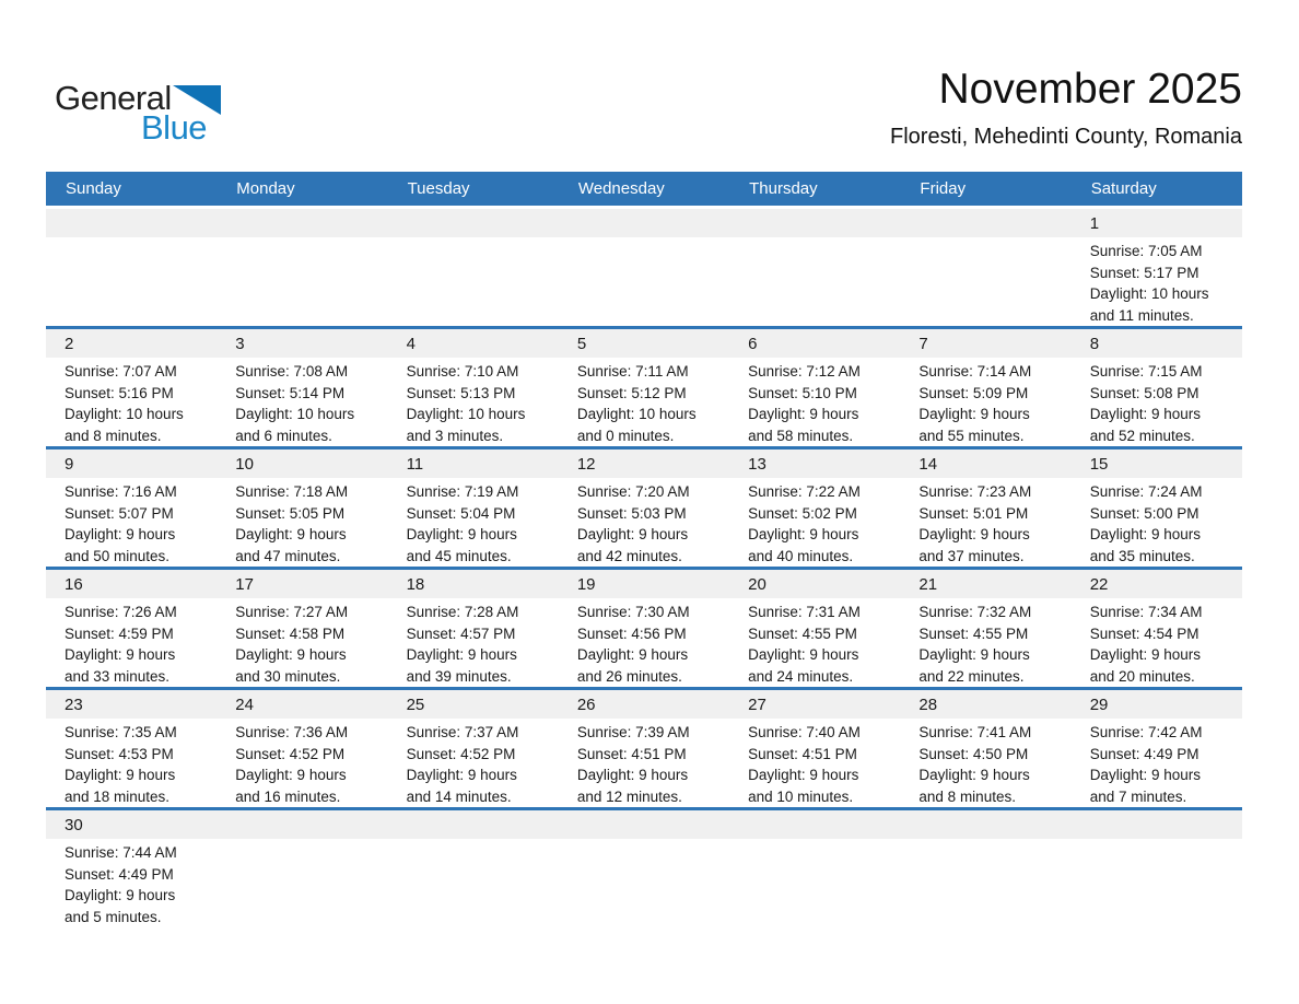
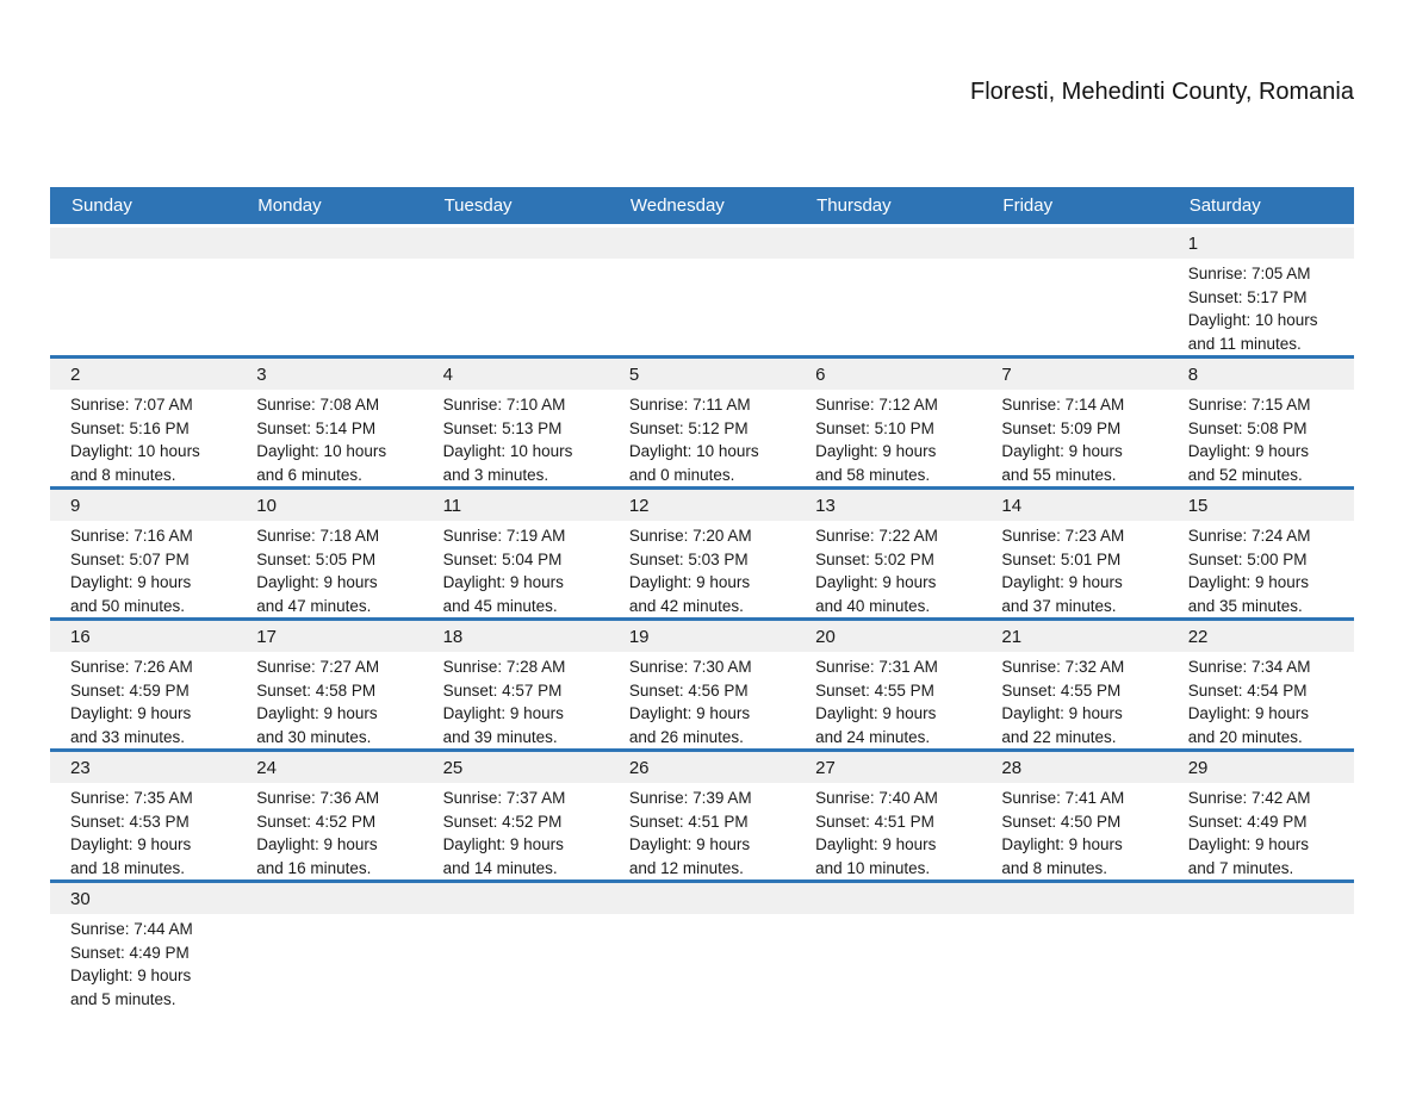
- General
- Blue
- November 2025
  Floresti, Mehedinti County, Romania
  Sunday
  Monday
  Tuesday
  Wednesday
  Thursday
  Friday
  Saturday
  1
  Sunrise: 7:05 AM
  Sunset: 5:17 PM
  Daylight: 10 hours
  and 11 minutes.
  2
  Sunrise: 7:07 AM
  Sunset: 5:16 PM
  Daylight: 10 hours
  and 8 minutes.
  3
  Sunrise: 7:08 AM
  Sunset: 5:14 PM
  Daylight: 10 hours
  and 6 minutes.
  4
  Sunrise: 7:10 AM
  Sunset: 5:13 PM
  Daylight: 10 hours
  and 3 minutes.
  5
  Sunrise: 7:11 AM
  Sunset: 5:12 PM
  Daylight: 10 hours
  and 0 minutes.
  6
  Sunrise: 7:12 AM
  Sunset: 5:10 PM
  Daylight: 9 hours
  and 58 minutes.
  7
  Sunrise: 7:14 AM
  Sunset: 5:09 PM
  Daylight: 9 hours
  and 55 minutes.
  8
  Sunrise: 7:15 AM
  Sunset: 5:08 PM
  Daylight: 9 hours
  and 52 minutes.
  9
  Sunrise: 7:16 AM
  Sunset: 5:07 PM
  Daylight: 9 hours
  and 50 minutes.
  10
  Sunrise: 7:18 AM
  Sunset: 5:05 PM
  Daylight: 9 hours
  and 47 minutes.
  11
  Sunrise: 7:19 AM
  Sunset: 5:04 PM
  Daylight: 9 hours
  and 45 minutes.
  12
  Sunrise: 7:20 AM
  Sunset: 5:03 PM
  Daylight: 9 hours
  and 42 minutes.
  13
  Sunrise: 7:22 AM
  Sunset: 5:02 PM
  Daylight: 9 hours
  and 40 minutes.
  14
  Sunrise: 7:23 AM
  Sunset: 5:01 PM
  Daylight: 9 hours
  and 37 minutes.
  15
  Sunrise: 7:24 AM
  Sunset: 5:00 PM
  Daylight: 9 hours
  and 35 minutes.
  16
  Sunrise: 7:26 AM
  Sunset: 4:59 PM
  Daylight: 9 hours
  and 33 minutes.
  17
  Sunrise: 7:27 AM
  Sunset: 4:58 PM
  Daylight: 9 hours
  and 30 minutes.
  18
  Sunrise: 7:28 AM
  Sunset: 4:57 PM
  Daylight: 9 hours
  and 39 minutes.
  19
  Sunrise: 7:30 AM
  Sunset: 4:56 PM
  Daylight: 9 hours
  and 26 minutes.
  20
  Sunrise: 7:31 AM
  Sunset: 4:55 PM
  Daylight: 9 hours
  and 24 minutes.
  21
  Sunrise: 7:32 AM
  Sunset: 4:55 PM
  Daylight: 9 hours
  and 22 minutes.
  22
  Sunrise: 7:34 AM
  Sunset: 4:54 PM
  Daylight: 9 hours
  and 20 minutes.
  23
  Sunrise: 7:35 AM
  Sunset: 4:53 PM
  Daylight: 9 hours
  and 18 minutes.
  24
  Sunrise: 7:36 AM
  Sunset: 4:52 PM
  Daylight: 9 hours
  and 16 minutes.
  25
  Sunrise: 7:37 AM
  Sunset: 4:52 PM
  Daylight: 9 hours
  and 14 minutes.
  26
  Sunrise: 7:39 AM
  Sunset: 4:51 PM
  Daylight: 9 hours
  and 12 minutes.
  27
  Sunrise: 7:40 AM
  Sunset: 4:51 PM
  Daylight: 9 hours
  and 10 minutes.
  28
  Sunrise: 7:41 AM
  Sunset: 4:50 PM
  Daylight: 9 hours
  and 8 minutes.
  29
  Sunrise: 7:42 AM
  Sunset: 4:49 PM
  Daylight: 9 hours
  and 7 minutes.
  30
  Sunrise: 7:44 AM
  Sunset: 4:49 PM
  Daylight: 9 hours
  and 5 minutes.
